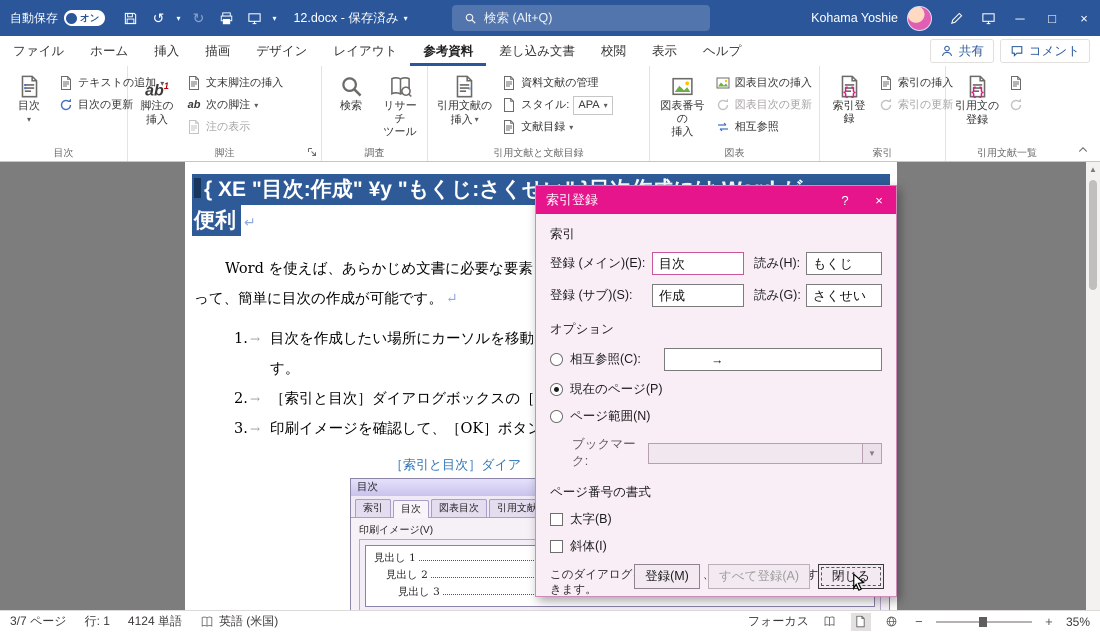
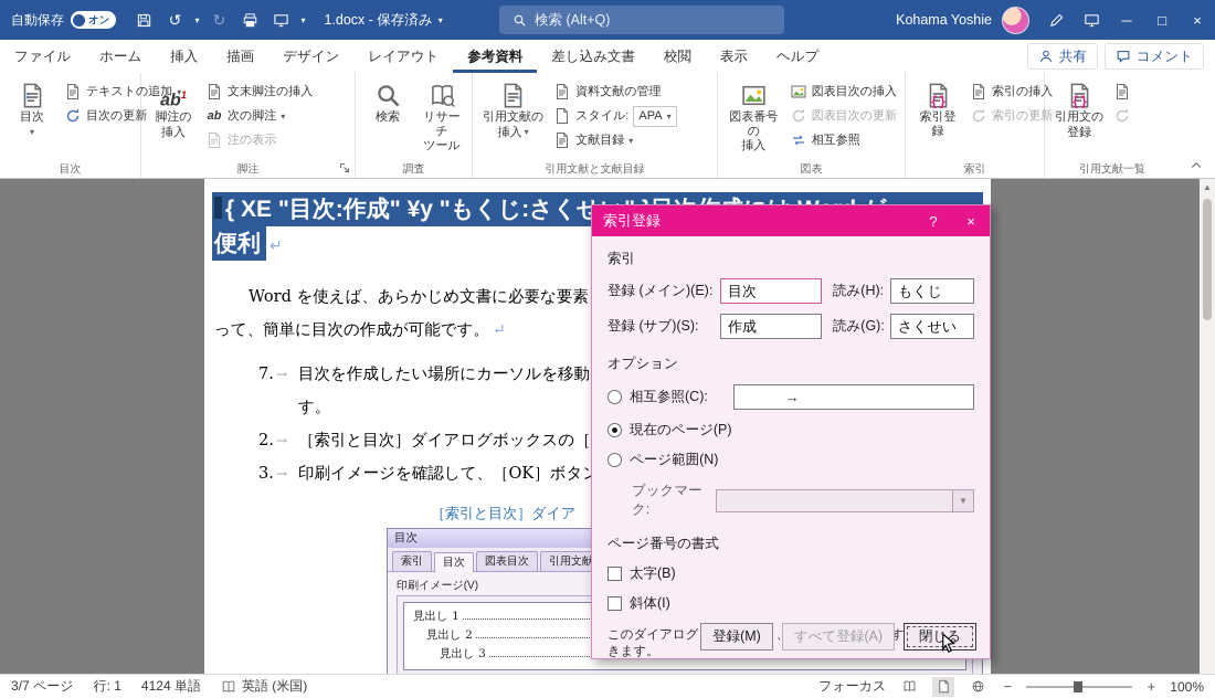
  自動保存
  オン
  ↺
  ▾
  ↻
  ▾
- 12.docx - 保存済み
+ 1.docx - 保存済み
  ▾
  検索 (Alt+Q)
  Kohama Yoshie
  ─
  □
  ×
  ファイル
  ホーム
  挿入
  描画
  デザイン
  レイアウト
  参考資料
  差し込み文書
  校閲
  表示
  ヘルプ
  共有
  コメント
  目次
  ▾
  テキストの追加
  ▾
  目次の更新
  目次
  ab1
  脚注の
  挿入
  文末脚注の挿入
  ab
  次の脚注
  ▾
  注の表示
  脚注
  検索
  リサーチ
  ツール
  調査
  ”
  引用文献の
  挿入
  ▾
  資料文献の管理
  スタイル:
  APA
  ▾
  文献目録
  ▾
  引用文献と文献目録
  図表番号の
  挿入
  図表目次の挿入
  図表目次の更新
  相互参照
  図表
  { }
  索引登録
  索引の挿入
  索引の更新
  索引
  { }
  引用文の
  登録
  引用文献一覧
  便利 ↵
  Word を使えば、あらかじめ文書に必要な要素
  って、簡単に目次の作成が可能です。 ↵
- 1. → 目次を作成したい場所にカーソルを移動
+ 7. → 目次を作成したい場所にカーソルを移動
  す。
  2. → ［索引と目次］ダイアログボックスの［
  3. → 印刷イメージを確認して、［OK］ボタ
  ［索引と目次］ダイア
  目次
  索引
  目次
  図表目次
  印刷イメージ(V)
  見出し 1
  見出し 2
  見出し 3
  ▲
  索引登録
  ?
  ×
  索引
  登録 (メイン)(E):
  目次
  読み(H):
  もくじ
  登録 (サブ)(S):
  作成
  読み(G):
  さくせい
  オプション
  相互参照(C):
  →
  現在のページ(P)
  ページ範囲(N)
  ブックマーク:
  ▼
  ページ番号の書式
  太字(B)
  斜体(I)
  登録(M)
  すべて登録(A)
  閉じる
  3/7 ページ
  行: 1
  4124 単語
  英語 (米国)
  フォーカス
  −
  +
- 35%
+ 100%
